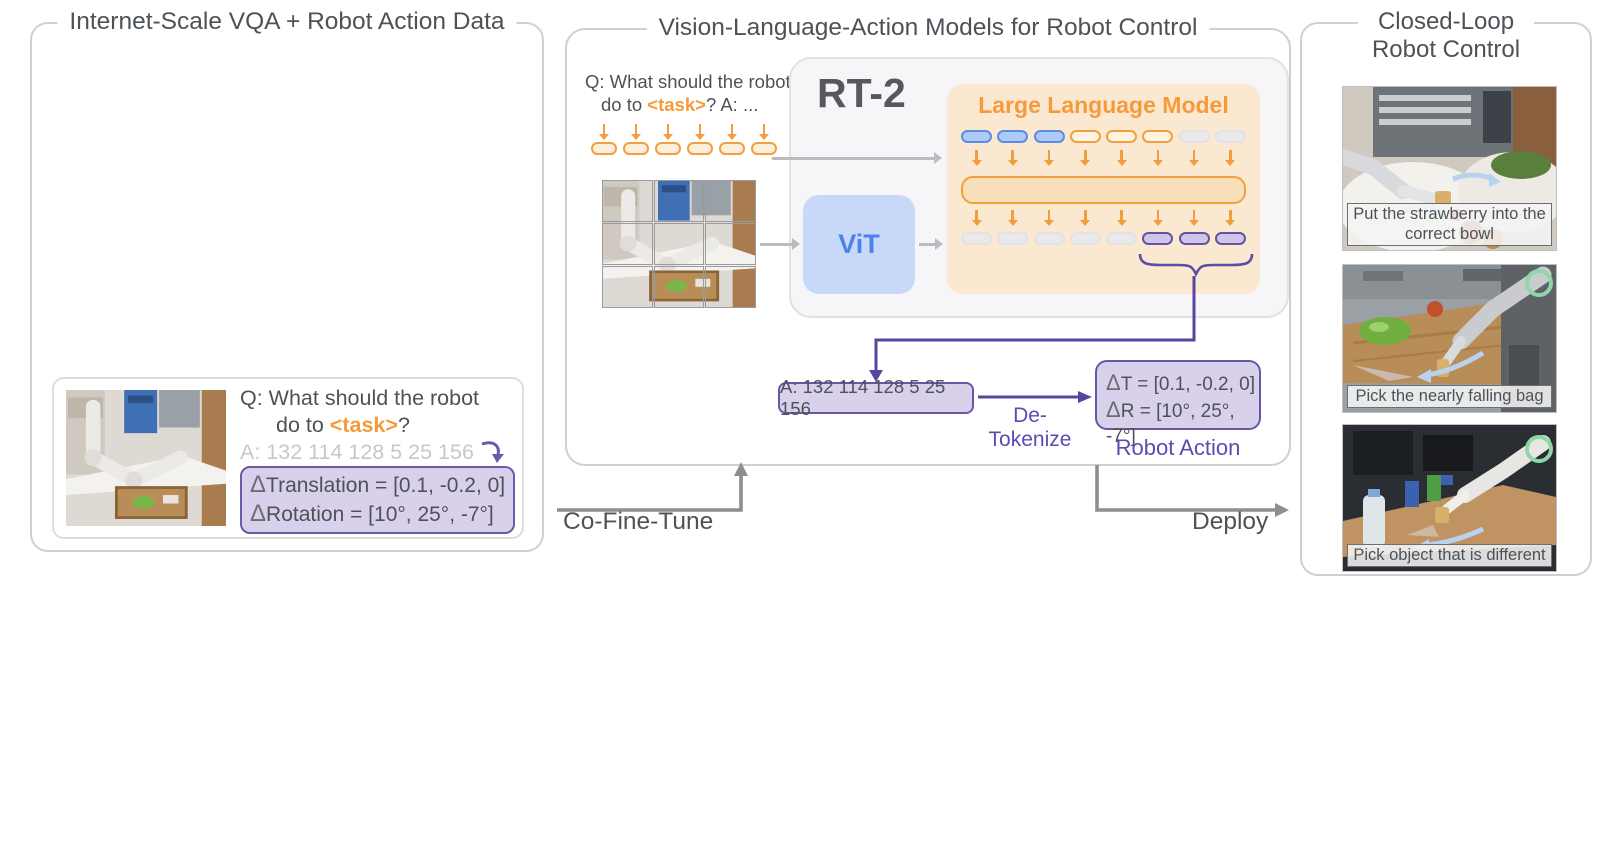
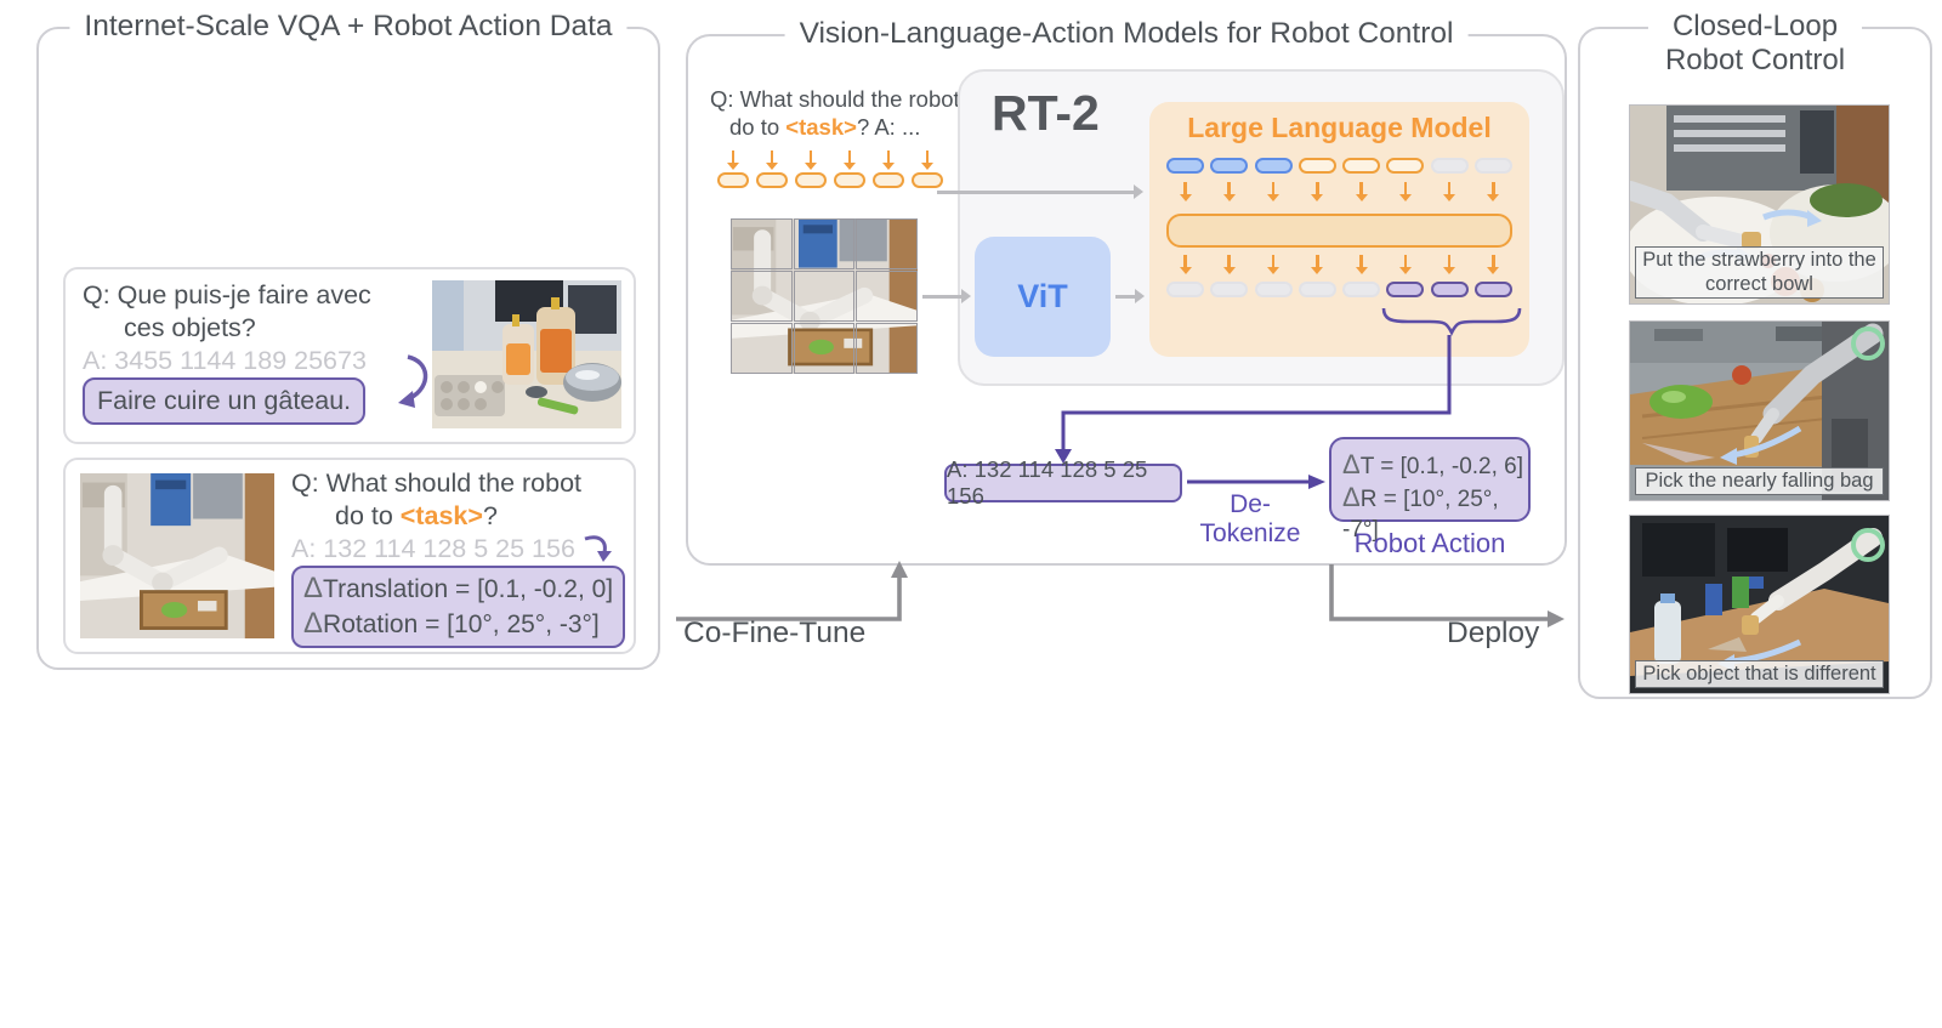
  Internet-Scale VQA + Robot Action Data
+ Q: Que puis-je faire avec
+ ces objets?
+ A: 3455 1144 189 25673
+ Faire cuire un gâteau.
  Q: What should the robot
  do to <task>?
  A: 132 114 128 5 25 156
  ΔTranslation = [0.1, -0.2, 0]
- ΔRotation = [10°, 25°, -7°]
+ ΔRotation = [10°, 25°, -3°]
  Vision-Language-Action Models for Robot Control
  Q: What should the robo
  do to <task>? A: ...
  RT-2
  ViT
  Large Language Model
  A: 132 114 128 5 25 156
  De-Tokenize
- ΔT = [0.1, -0.2, 0]
+ ΔT = [0.1, -0.2, 6]
  ΔR = [10°, 25°, -7°]
  Robot Action
  Closed-Loop
  Robot Control
  Put the strawberry into the correct bowl
  Pick the nearly falling bag
  Pick object that is different
  Co-Fine-Tune
  Deploy
